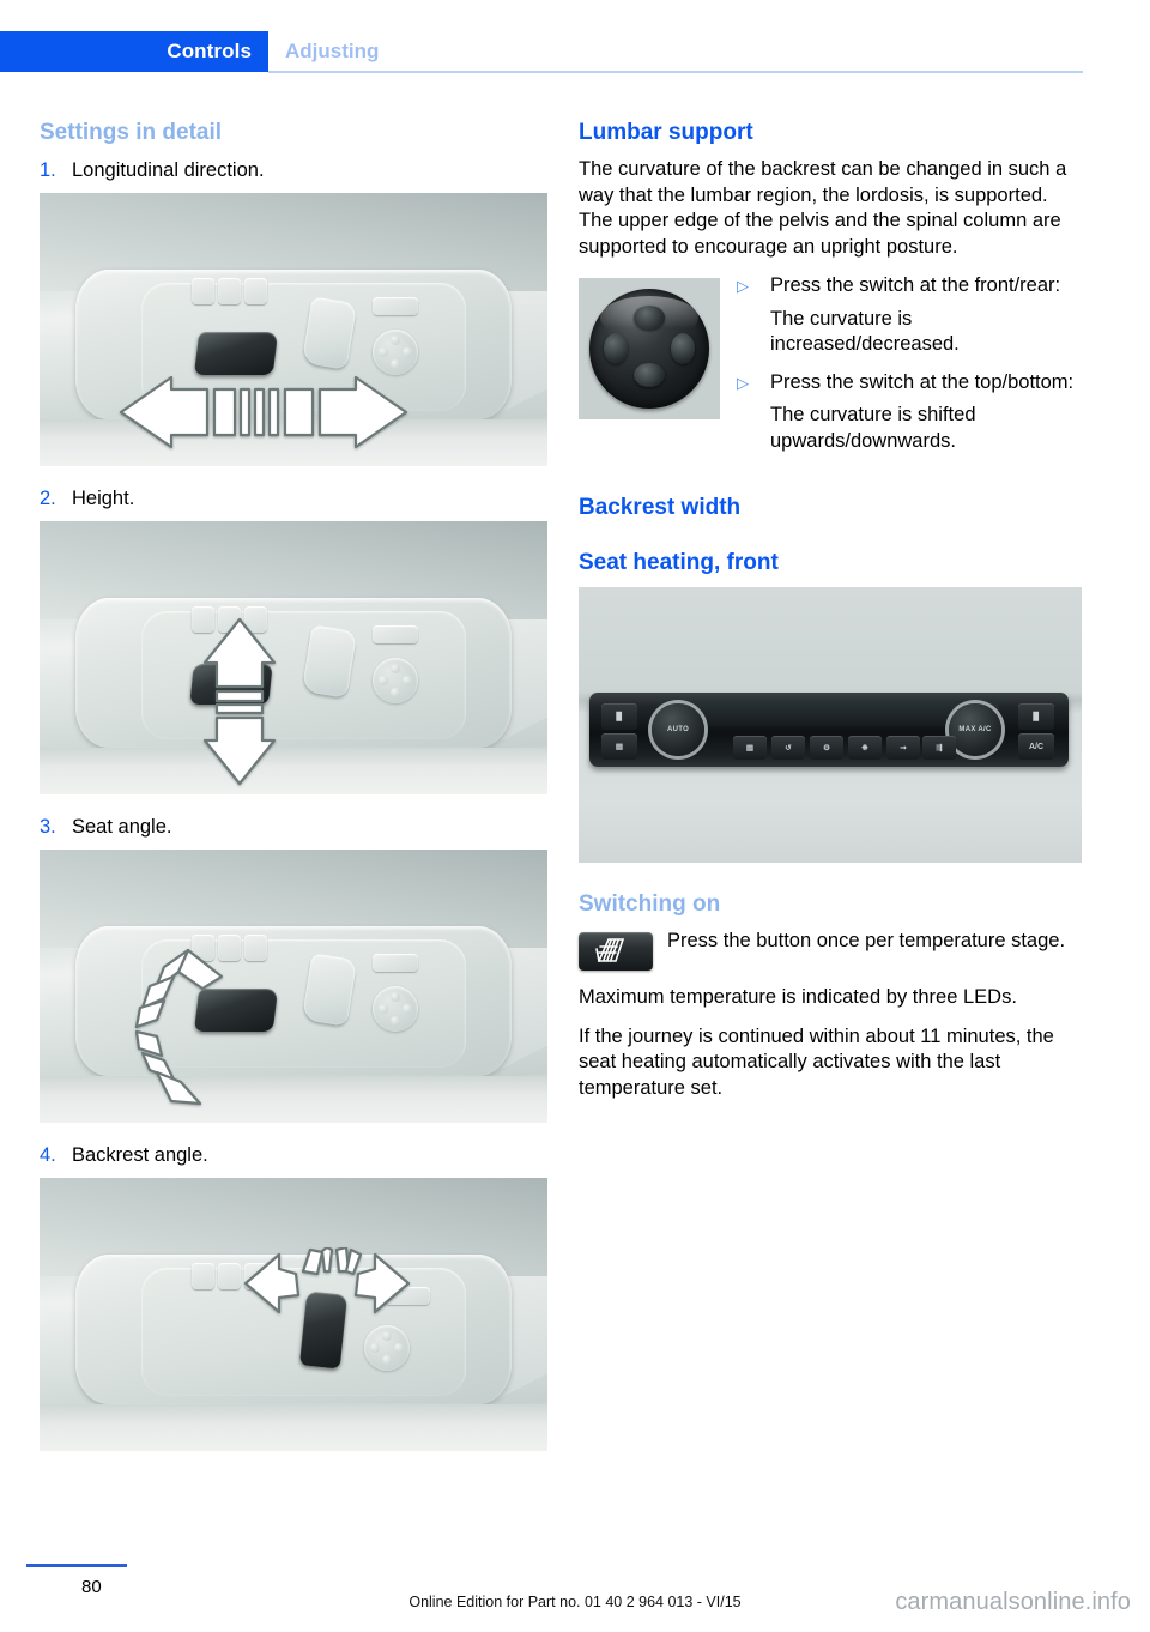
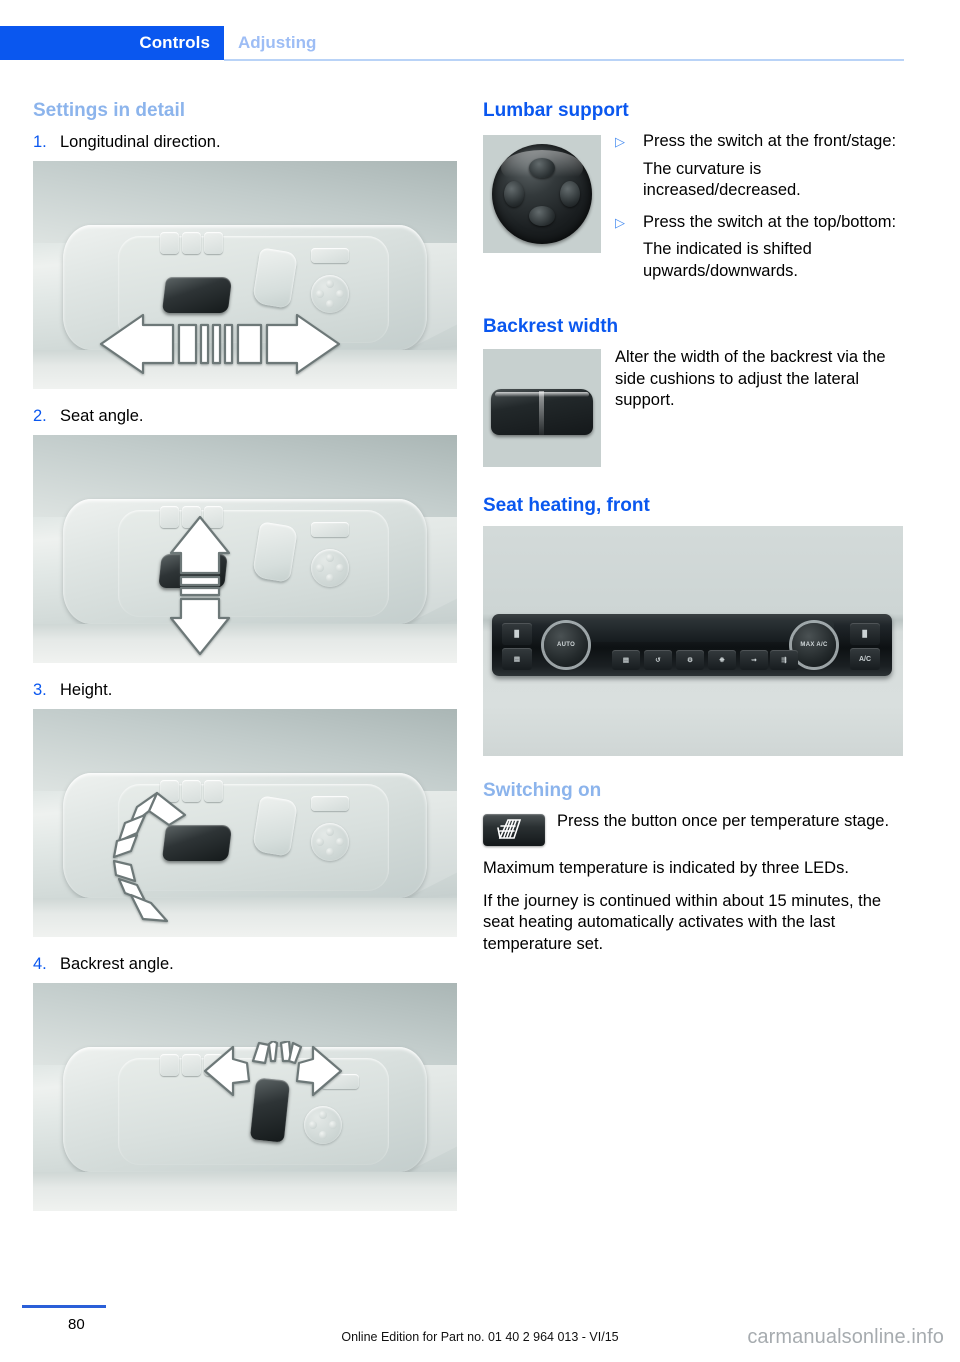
  Controls
  Adjusting
  Settings in detail
  1.
  Longitudinal direction.
  2.
- Height.
+ Seat angle.
  3.
- Seat angle.
+ Height.
  4.
  Backrest angle.
  Lumbar support
- The curvature of the backrest can be changed in such a way that the lumbar region, the lordosis, is supported. The upper edge of the pelvis and the spinal column are supported to encourage an upright posture.
  ▷
- Press the switch at the front/rear:
+ Press the switch at the front/stage:
  The curvature is increased/decreased.
  ▷
  Press the switch at the top/bottom:
- The curvature is shifted upwards/downwards.
+ The indicated is shifted upwards/downwards.
  Backrest width
+ Alter the width of the backrest via the side cushions to adjust the lateral support.
  Seat heating, front
  Switching on
  Press the button once per temperature stage.
  Maximum temperature is indicated by three LEDs.
- If the journey is continued within about 11 minutes, the seat heating automatically activates with the last temperature set.
+ If the journey is continued within about 15 minutes, the seat heating automatically activates with the last temperature set.
  80
  Online Edition for Part no. 01 40 2 964 013 - VI/15
  carmanualsonline.info
